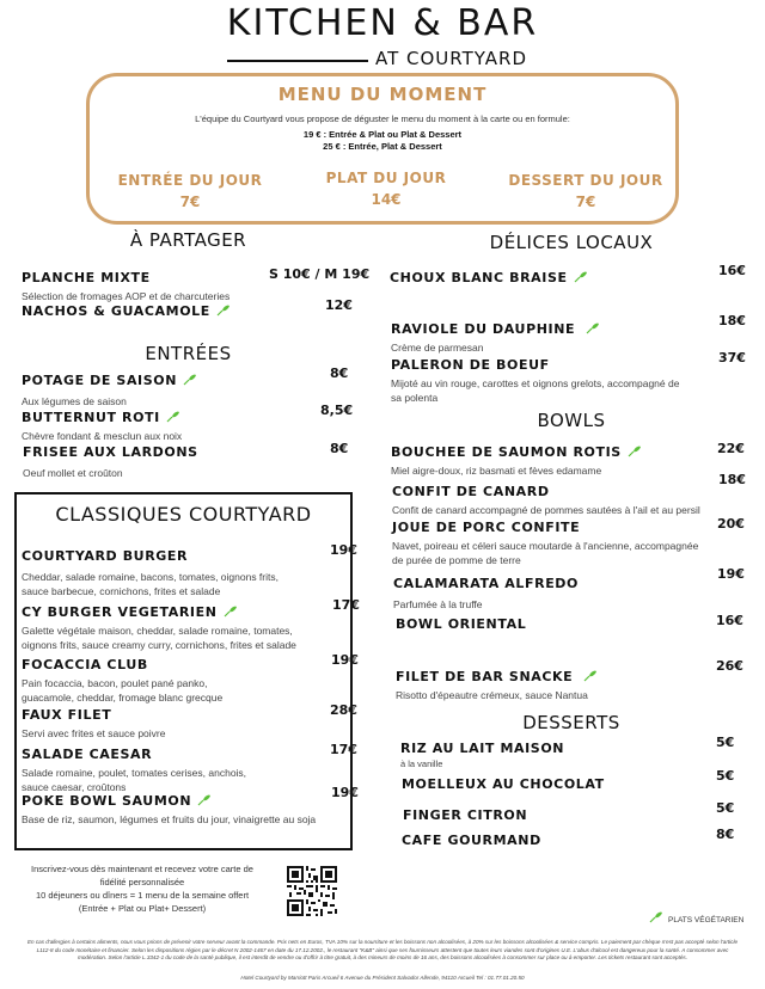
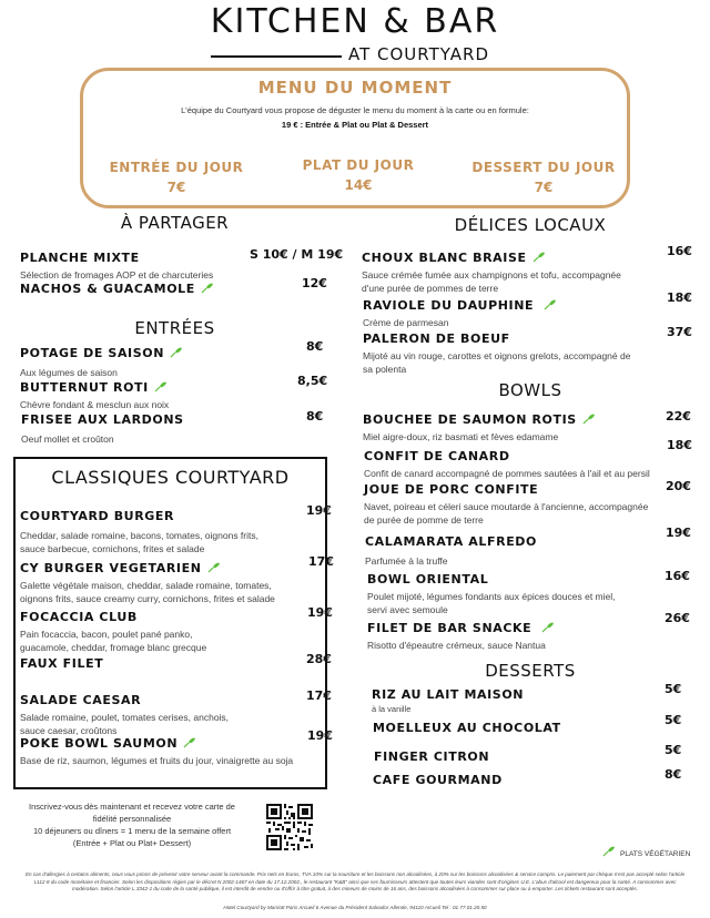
  KITCHEN & BAR
  AT COURTYARD
  MENU DU MOMENT
  L'équipe du Courtyard vous propose de déguster le menu du moment à la carte ou en formule:
  19 € : Entrée & Plat ou Plat & Dessert
- 25 € : Entrée, Plat & Dessert
  ENTRÉE DU JOUR
  7€
  PLAT DU JOUR
  14€
  DESSERT DU JOUR
  7€
  À PARTAGER
  PLANCHE MIXTE
  Sélection de fromages AOP et de charcuteries
  S 10€ / M 19€
  NACHOS & GUACAMOLE
  12€
  ENTRÉES
  POTAGE DE SAISON
  Aux légumes de saison
  8€
  BUTTERNUT ROTI
  Chèvre fondant & mesclun aux noix
  8,5€
  FRISEE AUX LARDONS
  Oeuf mollet et croûton
  8€
  CLASSIQUES COURTYARD
  COURTYARD BURGER
  Cheddar, salade romaine, bacons, tomates, oignons frits, sauce barbecue, cornichons, frites et salade
  19€
  CY BURGER VEGETARIEN
  Galette végétale maison, cheddar, salade romaine, tomates, oignons frits, sauce creamy curry, cornichons, frites et salade
  17€
  FOCACCIA CLUB
  Pain focaccia, bacon, poulet pané panko, guacamole, cheddar, fromage blanc grecque
  19€
  FAUX FILET
- Servi avec frites et sauce poivre
  28€
  SALADE CAESAR
  Salade romaine, poulet, tomates cerises, anchois, sauce caesar, croûtons
  17€
  POKE BOWL SAUMON
  Base de riz, saumon, légumes et fruits du jour, vinaigrette au soja
  19€
  DÉLICES LOCAUX
  CHOUX BLANC BRAISE
+ Sauce crémée fumée aux champignons et tofu, accompagnée d'une purée de pommes de terre
  16€
  RAVIOLE DU DAUPHINE
  Crème de parmesan
  18€
  PALERON DE BOEUF
  Mijoté au vin rouge, carottes et oignons grelots, accompagné de sa polenta
  37€
  BOWLS
  BOUCHEE DE SAUMON ROTIS
  Miel aigre-doux, riz basmati et fèves edamame
  22€
  CONFIT DE CANARD
  Confit de canard accompagné de pommes sautées à l'ail et au persil
  18€
  JOUE DE PORC CONFITE
  Navet, poireau et céleri sauce moutarde à l'ancienne, accompagnée de purée de pomme de terre
  20€
  CALAMARATA ALFREDO
  Parfumée à la truffe
  19€
  BOWL ORIENTAL
+ Poulet mijoté, légumes fondants aux épices douces et miel, servi avec semoule
  16€
  FILET DE BAR SNACKE
  Risotto d'épeautre crémeux, sauce Nantua
  26€
  DESSERTS
  RIZ AU LAIT MAISON
  à la vanille
  5€
  MOELLEUX AU CHOCOLAT
  5€
  FINGER CITRON
  5€
  CAFE GOURMAND
  8€
  Inscrivez-vous dès maintenant et recevez votre carte de
  fidélité personnalisée
  10 déjeuners ou dîners = 1 menu de la semaine offert
  (Entrée + Plat ou Plat+ Dessert)
